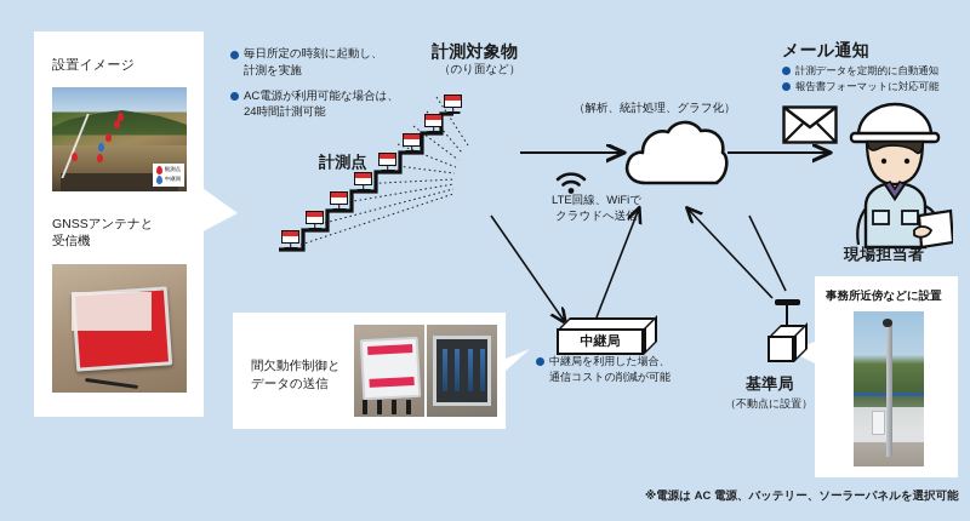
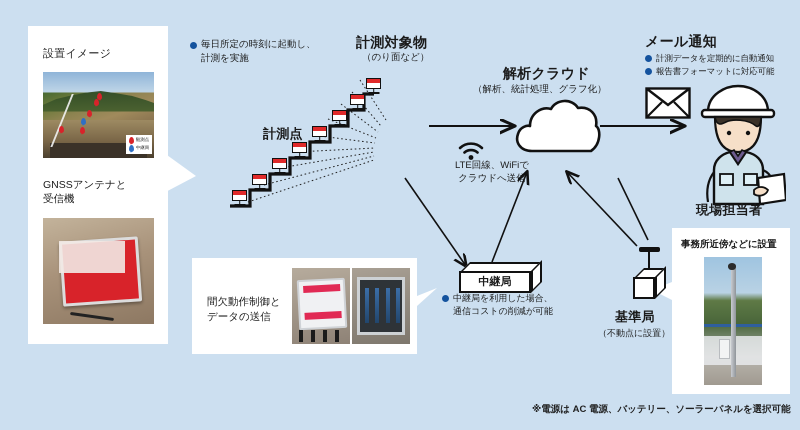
  設置イメージ
  GNSSアンテナと
  受信機
  毎日所定の時刻に起動し、
  計測を実施
- AC電源が利用可能な場合は、
- 24時間計測可能
  計測対象物
  （のり面など）
  計測点
  LTE回線、WiFiで
  クラウドへ送信
+ 解析クラウド
  （解析、統計処理、グラフ化）
  メール通知
  計測データを定期的に自動通知
  報告書フォーマットに対応可能
  現場担当者
  中継局
  中継局を利用した場合、
  通信コストの削減が可能
  基準局
  （不動点に設置）
  間欠動作制御と
  データの送信
  事務所近傍などに設置
  ※電源は AC 電源、バッテリー、ソーラーパネルを選択可能
